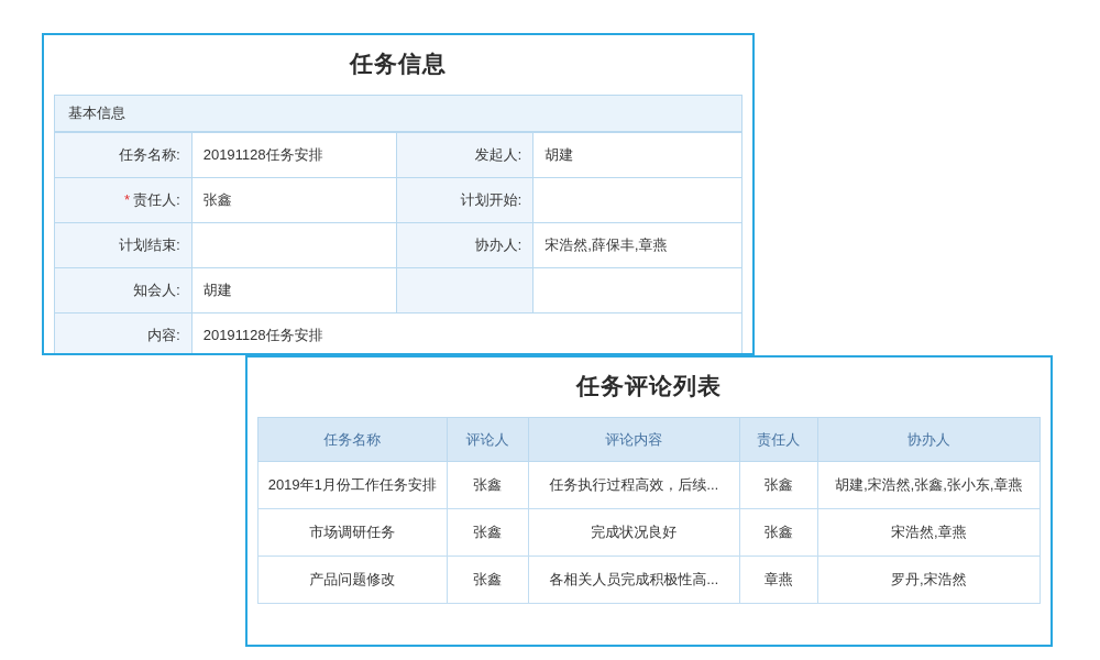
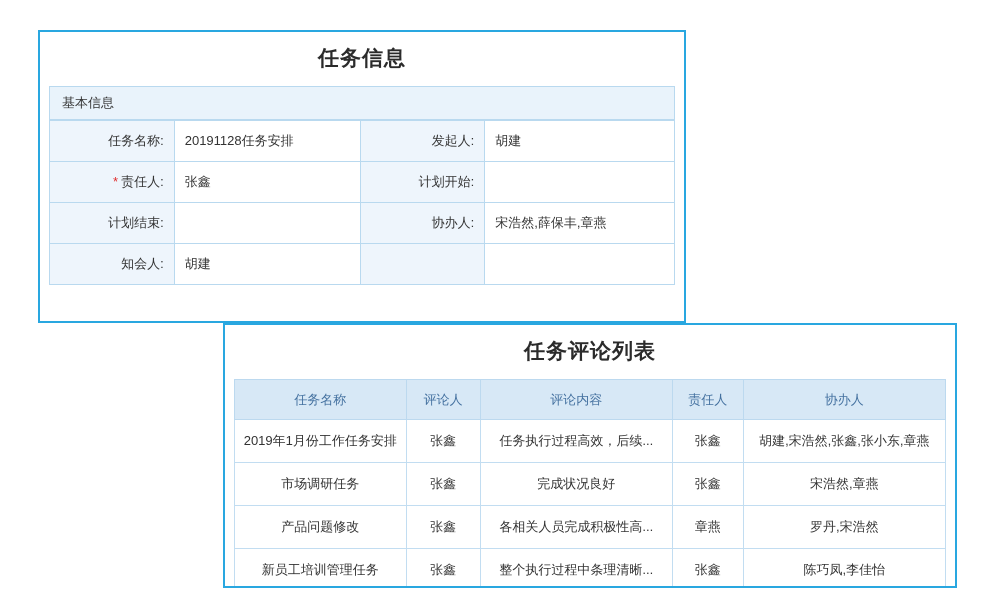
  任务信息
  基本信息
  任务名称:	20191128任务安排	发起人:	胡建
  * 责任人:	张鑫	计划开始:
  计划结束:		协办人:	宋浩然,薛保丰,章燕
  知会人:	胡建
- 内容:	20191128任务安排
  任务评论列表
  任务名称	评论人	评论内容	责任人	协办人
  2019年1月份工作任务安排	张鑫	任务执行过程高效，后续...	张鑫	胡建,宋浩然,张鑫,张小东,章燕
  市场调研任务	张鑫	完成状况良好	张鑫	宋浩然,章燕
  产品问题修改	张鑫	各相关人员完成积极性高...	章燕	罗丹,宋浩然
+ 新员工培训管理任务	张鑫	整个执行过程中条理清晰...	张鑫	陈巧凤,李佳怡
